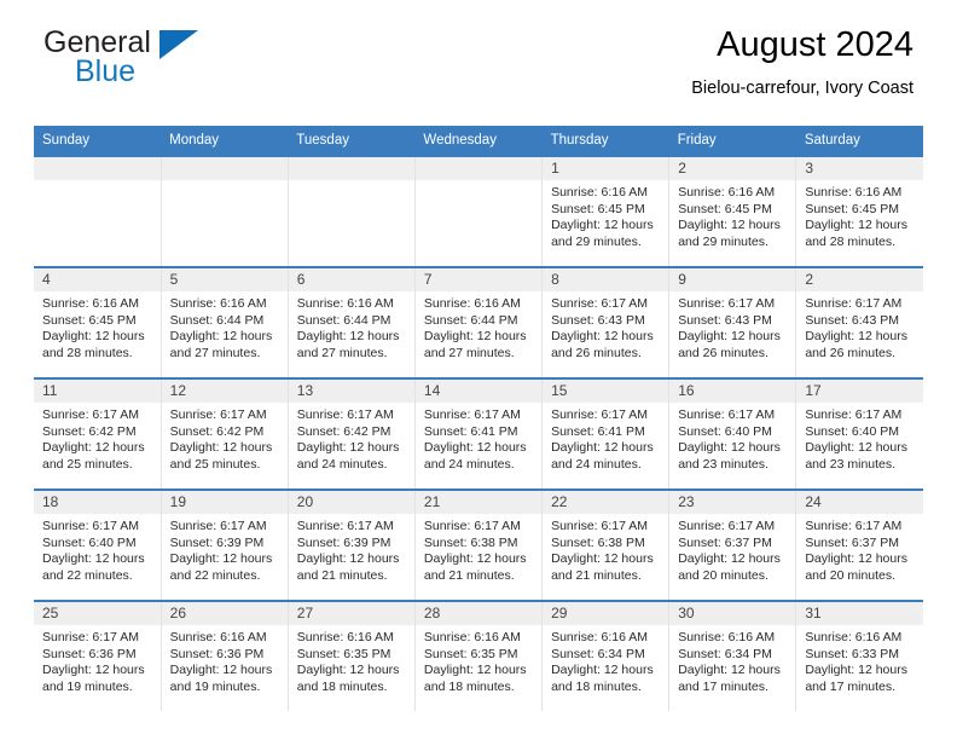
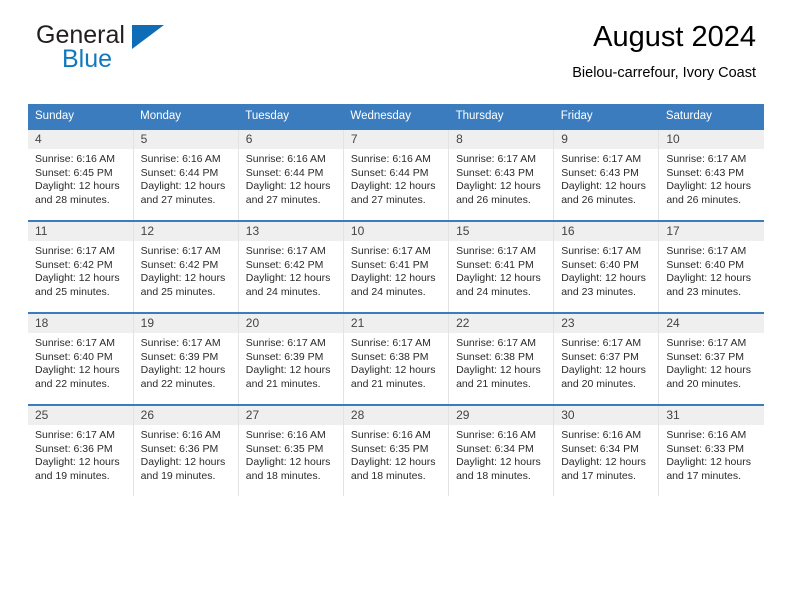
  General
  Blue
  August 2024
  Bielou-carrefour, Ivory Coast
  Sunday	Monday	Tuesday	Wednesday	Thursday	Friday	Saturday
- 				1Sunrise: 6:16 AMSunset: 6:45 PMDaylight: 12 hoursand 29 minutes.	2Sunrise: 6:16 AMSunset: 6:45 PMDaylight: 12 hoursand 29 minutes.	3Sunrise: 6:16 AMSunset: 6:45 PMDaylight: 12 hoursand 28 minutes.
- 4Sunrise: 6:16 AMSunset: 6:45 PMDaylight: 12 hoursand 28 minutes.	5Sunrise: 6:16 AMSunset: 6:44 PMDaylight: 12 hoursand 27 minutes.	6Sunrise: 6:16 AMSunset: 6:44 PMDaylight: 12 hoursand 27 minutes.	7Sunrise: 6:16 AMSunset: 6:44 PMDaylight: 12 hoursand 27 minutes.	8Sunrise: 6:17 AMSunset: 6:43 PMDaylight: 12 hoursand 26 minutes.	9Sunrise: 6:17 AMSunset: 6:43 PMDaylight: 12 hoursand 26 minutes.	2Sunrise: 6:17 AMSunset: 6:43 PMDaylight: 12 hoursand 26 minutes.
+ 4Sunrise: 6:16 AMSunset: 6:45 PMDaylight: 12 hoursand 28 minutes.	5Sunrise: 6:16 AMSunset: 6:44 PMDaylight: 12 hoursand 27 minutes.	6Sunrise: 6:16 AMSunset: 6:44 PMDaylight: 12 hoursand 27 minutes.	7Sunrise: 6:16 AMSunset: 6:44 PMDaylight: 12 hoursand 27 minutes.	8Sunrise: 6:17 AMSunset: 6:43 PMDaylight: 12 hoursand 26 minutes.	9Sunrise: 6:17 AMSunset: 6:43 PMDaylight: 12 hoursand 26 minutes.	10Sunrise: 6:17 AMSunset: 6:43 PMDaylight: 12 hoursand 26 minutes.
- 11Sunrise: 6:17 AMSunset: 6:42 PMDaylight: 12 hoursand 25 minutes.	12Sunrise: 6:17 AMSunset: 6:42 PMDaylight: 12 hoursand 25 minutes.	13Sunrise: 6:17 AMSunset: 6:42 PMDaylight: 12 hoursand 24 minutes.	14Sunrise: 6:17 AMSunset: 6:41 PMDaylight: 12 hoursand 24 minutes.	15Sunrise: 6:17 AMSunset: 6:41 PMDaylight: 12 hoursand 24 minutes.	16Sunrise: 6:17 AMSunset: 6:40 PMDaylight: 12 hoursand 23 minutes.	17Sunrise: 6:17 AMSunset: 6:40 PMDaylight: 12 hoursand 23 minutes.
+ 11Sunrise: 6:17 AMSunset: 6:42 PMDaylight: 12 hoursand 25 minutes.	12Sunrise: 6:17 AMSunset: 6:42 PMDaylight: 12 hoursand 25 minutes.	13Sunrise: 6:17 AMSunset: 6:42 PMDaylight: 12 hoursand 24 minutes.	10Sunrise: 6:17 AMSunset: 6:41 PMDaylight: 12 hoursand 24 minutes.	15Sunrise: 6:17 AMSunset: 6:41 PMDaylight: 12 hoursand 24 minutes.	16Sunrise: 6:17 AMSunset: 6:40 PMDaylight: 12 hoursand 23 minutes.	17Sunrise: 6:17 AMSunset: 6:40 PMDaylight: 12 hoursand 23 minutes.
  18Sunrise: 6:17 AMSunset: 6:40 PMDaylight: 12 hoursand 22 minutes.	19Sunrise: 6:17 AMSunset: 6:39 PMDaylight: 12 hoursand 22 minutes.	20Sunrise: 6:17 AMSunset: 6:39 PMDaylight: 12 hoursand 21 minutes.	21Sunrise: 6:17 AMSunset: 6:38 PMDaylight: 12 hoursand 21 minutes.	22Sunrise: 6:17 AMSunset: 6:38 PMDaylight: 12 hoursand 21 minutes.	23Sunrise: 6:17 AMSunset: 6:37 PMDaylight: 12 hoursand 20 minutes.	24Sunrise: 6:17 AMSunset: 6:37 PMDaylight: 12 hoursand 20 minutes.
  25Sunrise: 6:17 AMSunset: 6:36 PMDaylight: 12 hoursand 19 minutes.	26Sunrise: 6:16 AMSunset: 6:36 PMDaylight: 12 hoursand 19 minutes.	27Sunrise: 6:16 AMSunset: 6:35 PMDaylight: 12 hoursand 18 minutes.	28Sunrise: 6:16 AMSunset: 6:35 PMDaylight: 12 hoursand 18 minutes.	29Sunrise: 6:16 AMSunset: 6:34 PMDaylight: 12 hoursand 18 minutes.	30Sunrise: 6:16 AMSunset: 6:34 PMDaylight: 12 hoursand 17 minutes.	31Sunrise: 6:16 AMSunset: 6:33 PMDaylight: 12 hoursand 17 minutes.
